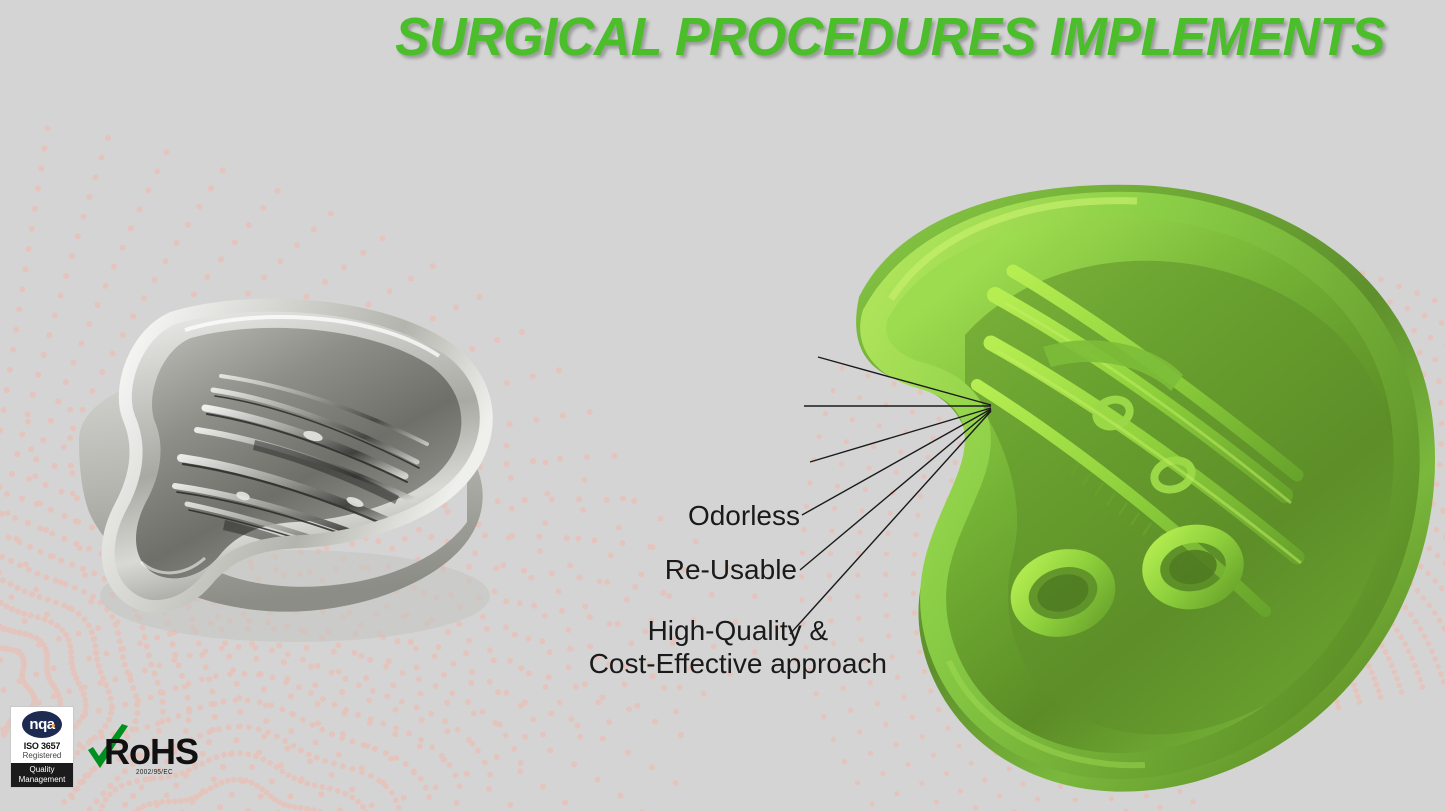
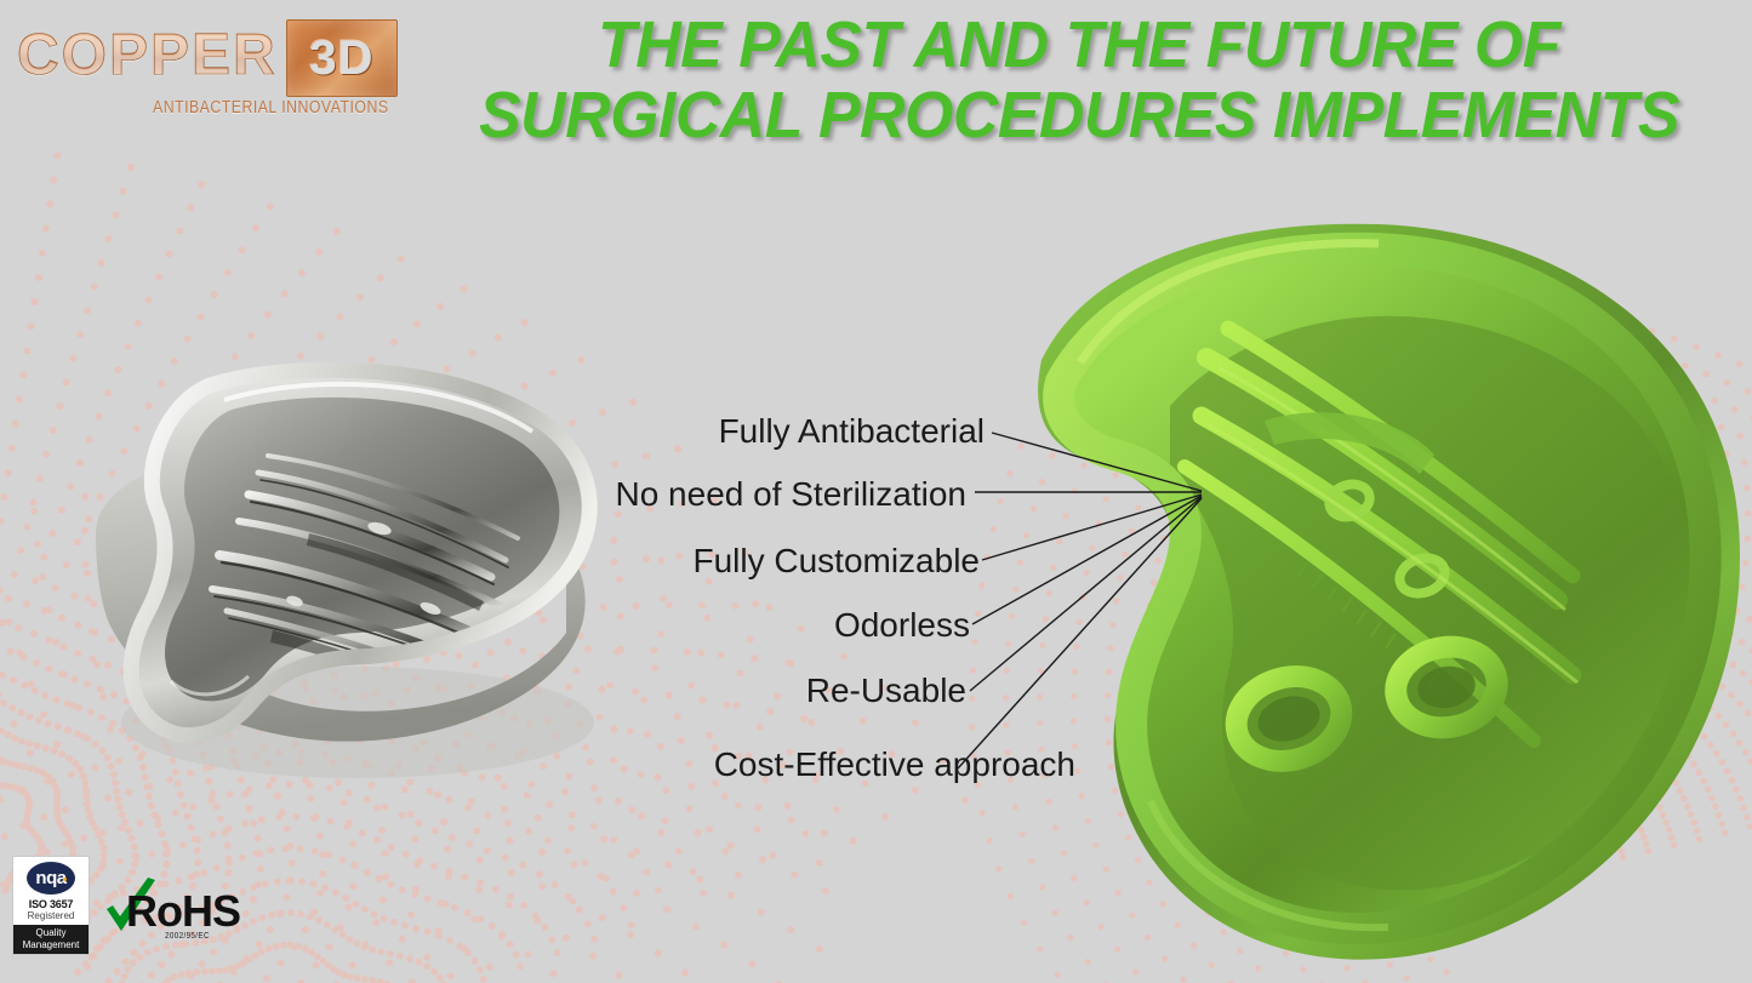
+ COPPER
+ 3D
+ ANTIBACTERIAL INNOVATIONS
+ THE PAST AND THE FUTURE OF
  SURGICAL PROCEDURES IMPLEMENTS
+ Fully Antibacterial
+ No need of Sterilization
+ Fully Customizable
  Odorless
  Re-Usable
- High-Quality &
  Cost-Effective approach
  nqa
  ISO 3657
  Registered
  Quality
  Management
  RoHS
